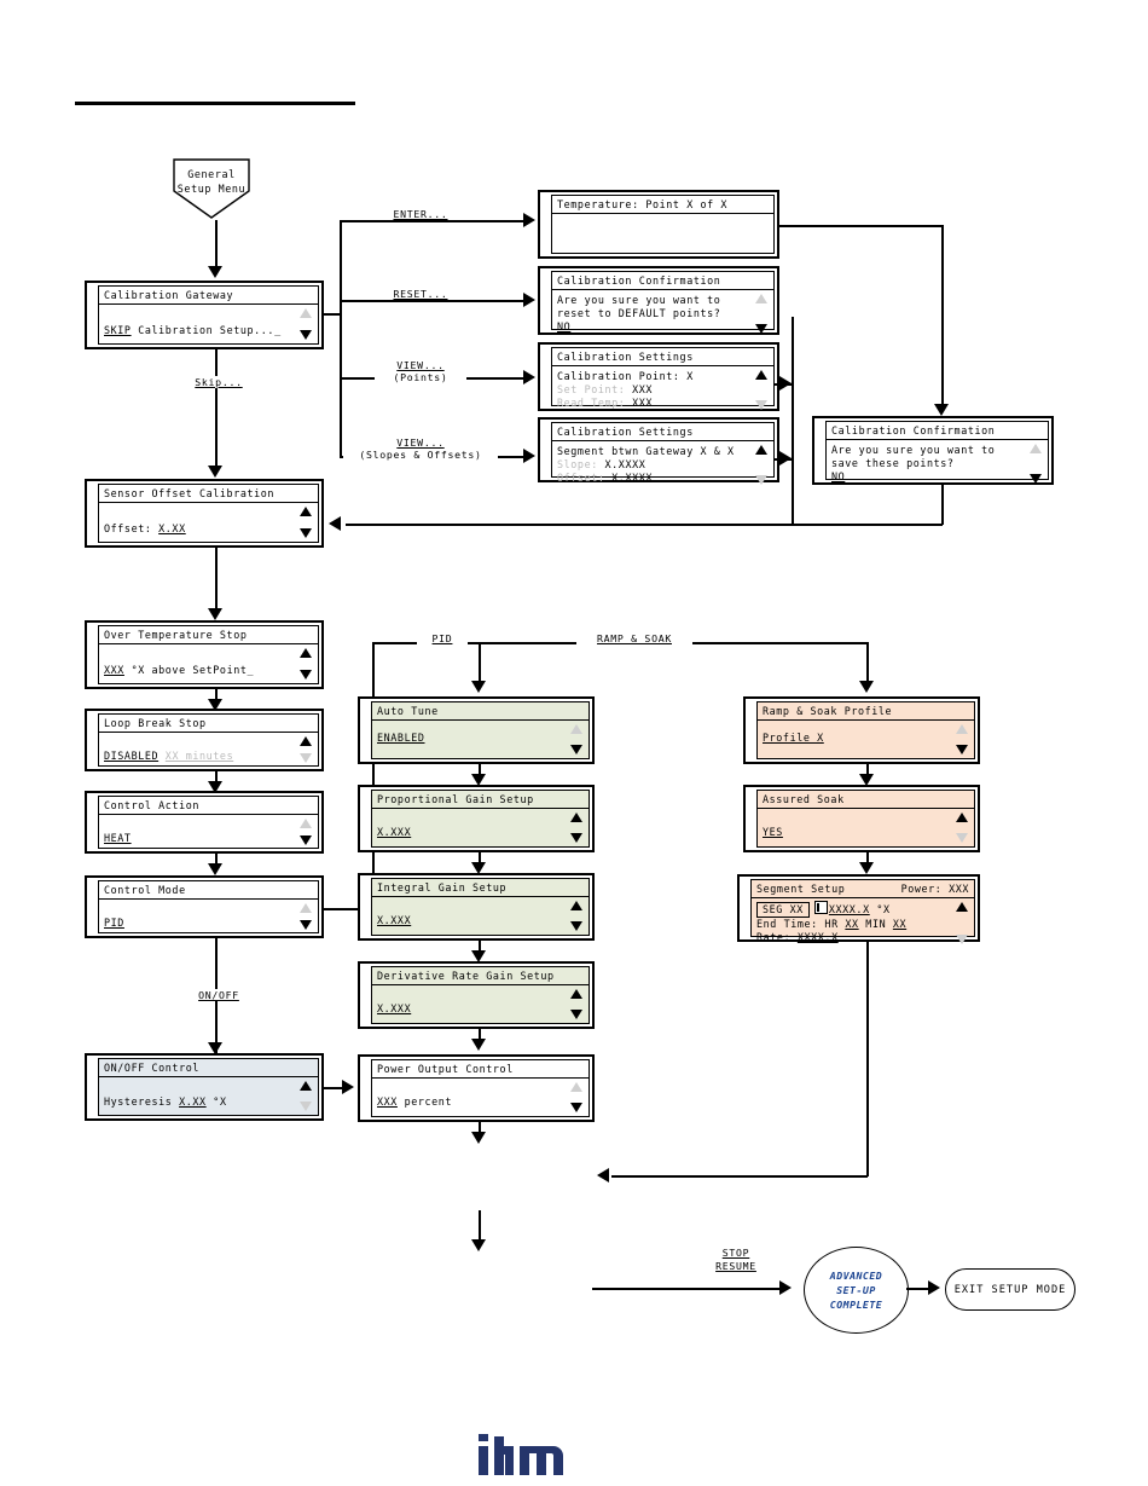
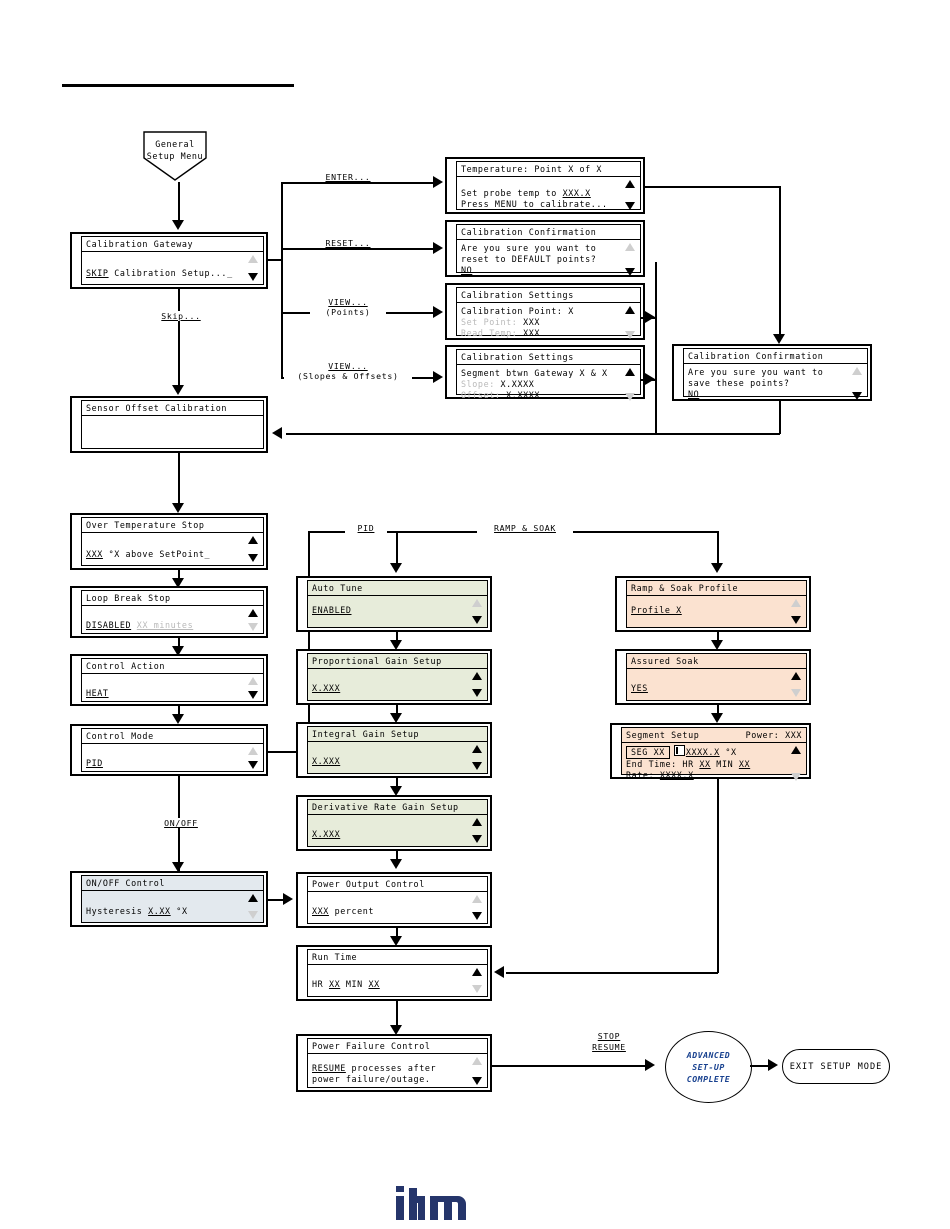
  General
  Setup Menu
  Calibration Gateway
  SKIP Calibration Setup..._
  ENTER...
  RESET...
  VIEW...
  (Points)
  VIEW...
  (Slopes & Offsets)
  Temperature: Point X of X
+ Set probe temp to XXX.X
+ Press MENU to calibrate...
  Calibration Confirmation
  Are you sure you want to
  reset to DEFAULT points?
  NO
  Calibration Settings
  Calibration Point: X
  Set Point: XXX
  Read Temp: XXX
  Calibration Settings
  Segment btwn Gateway X & X
  Slope: X.XXXX
  Offset: X.XXXX
  Calibration Confirmation
  Are you sure you want to
  save these points?
  NO
  Skip...
  Sensor Offset Calibration
- Offset: X.XX
  Over Temperature Stop
  XXX °X above SetPoint_
  Loop Break Stop
  DISABLED XX minutes
  Control Action
  HEAT
  Control Mode
  PID
  PID
  RAMP & SOAK
  ON/OFF
  ON/OFF Control
  Hysteresis X.XX °X
  Auto Tune
  ENABLED
  Proportional Gain Setup
  X.XXX
  Integral Gain Setup
  X.XXX
  Derivative Rate Gain Setup
  X.XXX
  Power Output Control
  XXX percent
+ Run Time
+ HR XX MIN XX
+ Power Failure Control
+ RESUME processes after
+ power failure/outage.
  Ramp & Soak Profile
  Profile X
  Assured Soak
  YES
  Segment Setup
  Power: XXX
  SEG XX XXXX.X °X
  End Time: HR XX MIN XX
  Rate: XXXX.X
  STOP
  RESUME
  ADVANCED
  SET-UP
  COMPLETE
  EXIT SETUP MODE
